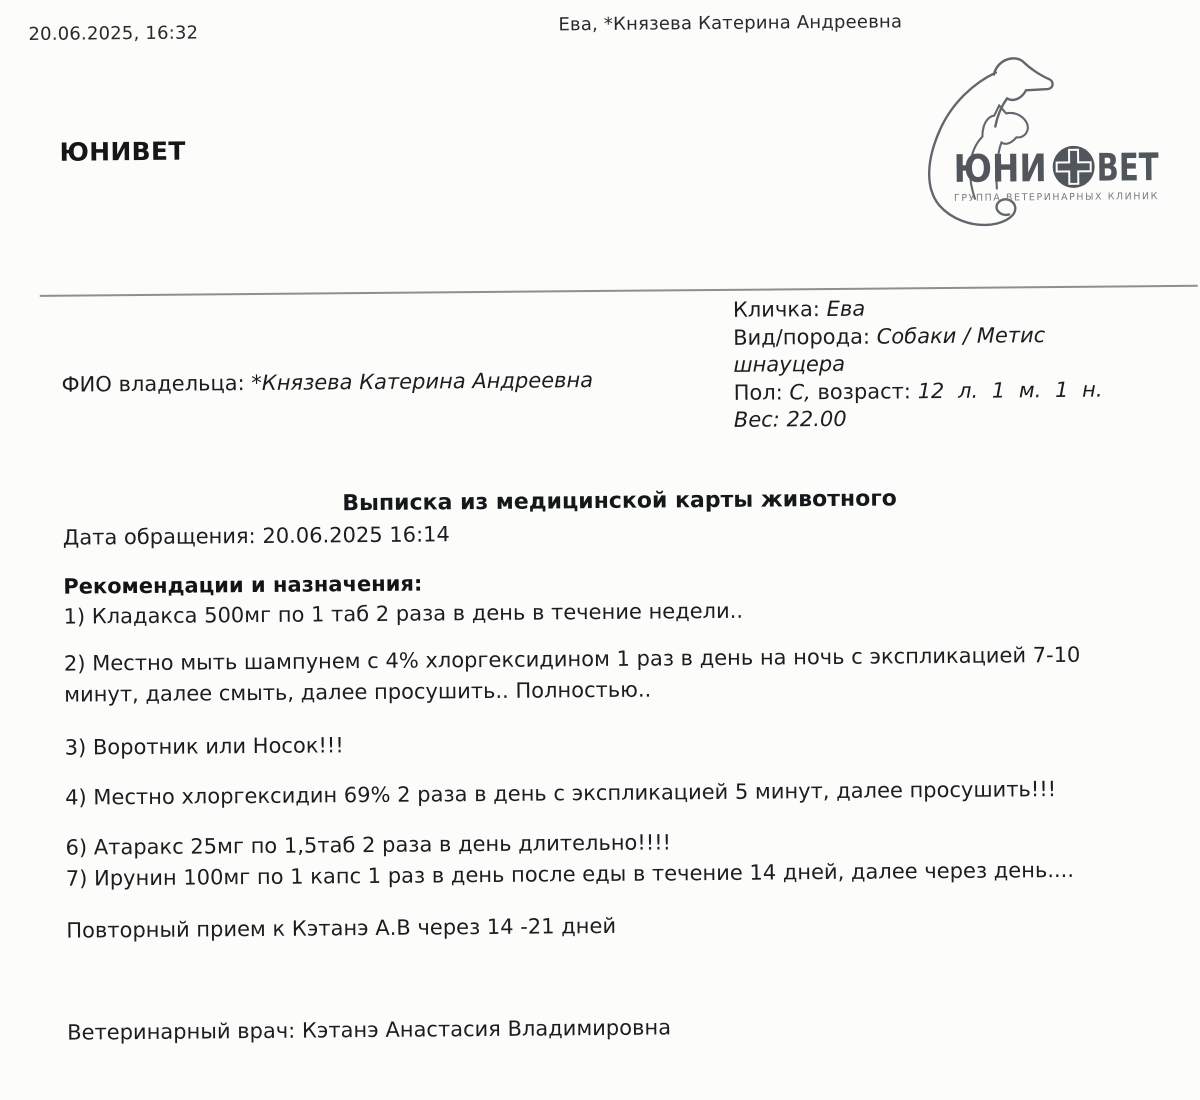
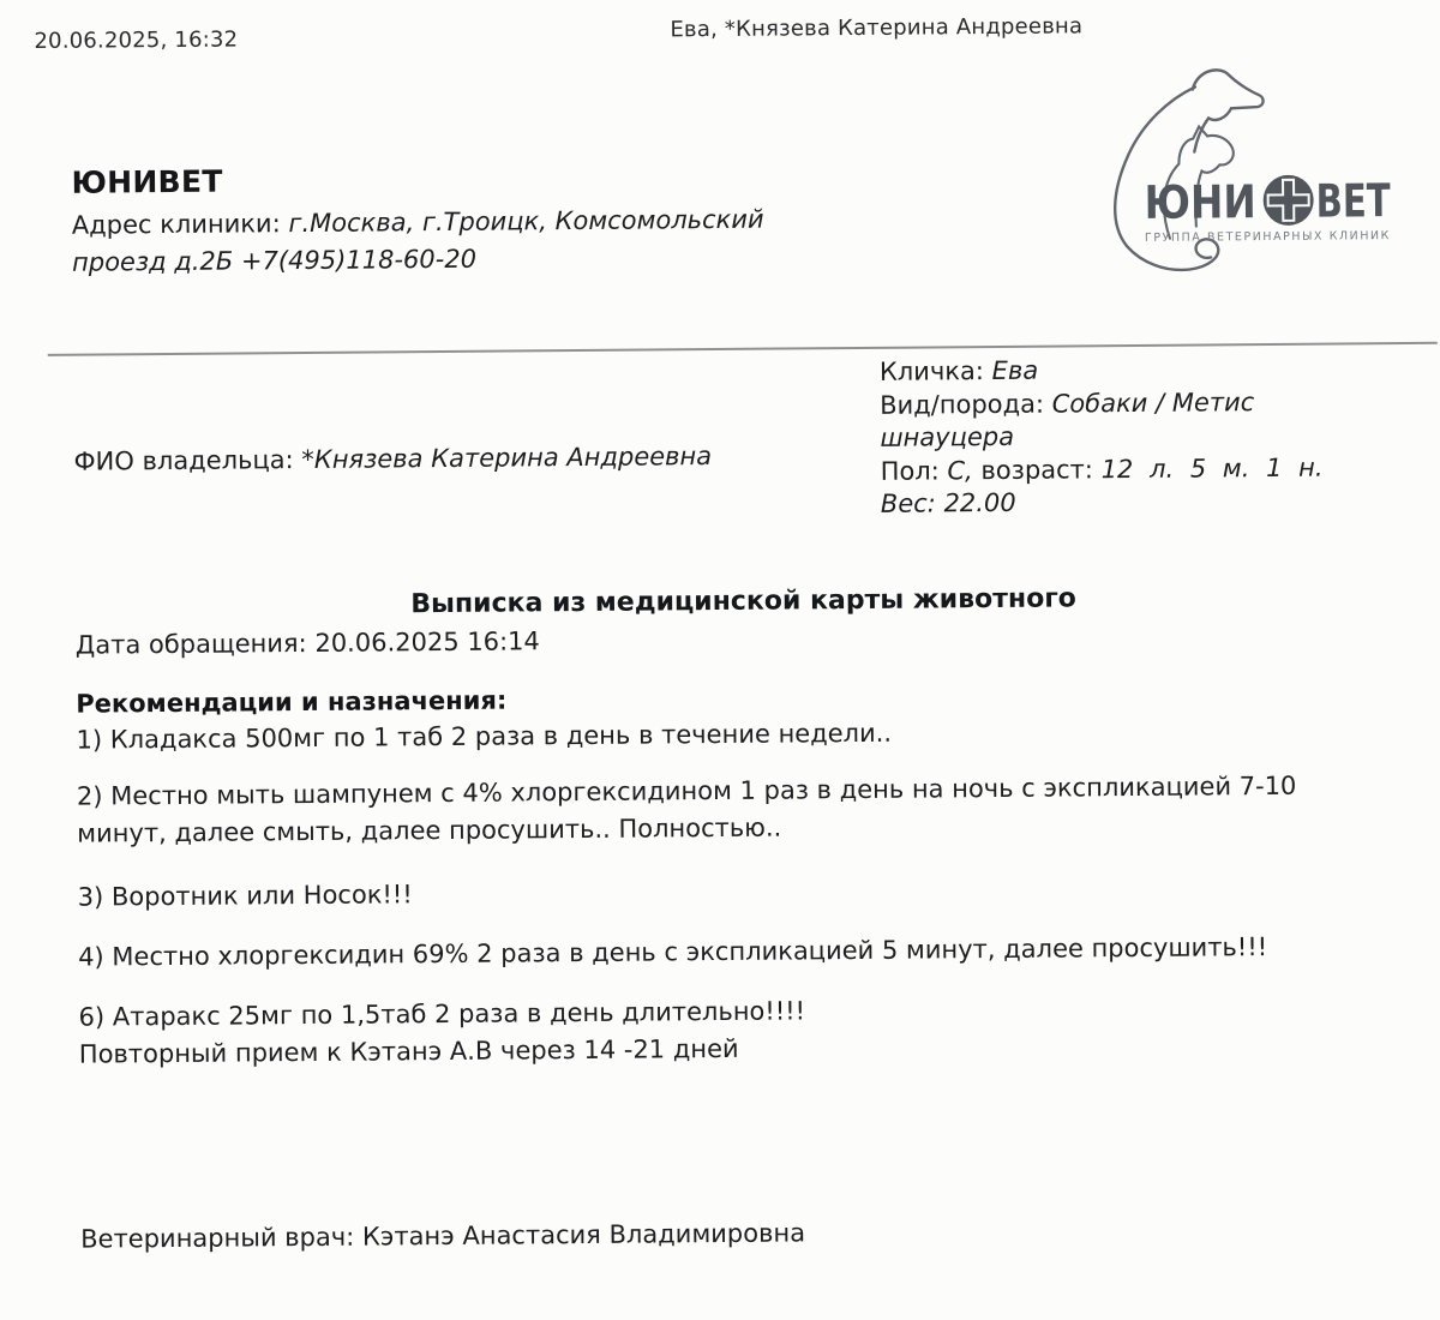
  20.06.2025, 16:32
  Ева, *Князева Катерина Андреевна
  ЮНИВЕТ
+ Адрес клиники: г.Москва, г.Троицк, Комсомольский проезд д.2Б +7(495)118-60-20
  ЮНИ
  ВЕТ
  ГРУППА ВЕТЕРИНАРНЫХ КЛИНИК
  ФИО владельца: *Князева Катерина Андреевна
  Кличка: Ева
  Вид/порода: Собаки / Метис шнауцера
- Пол: С, возраст: 12 л. 1 м. 1 н.
+ Пол: С, возраст: 12 л. 5 м. 1 н.
  Вес: 22.00
  Выписка из медицинской карты животного
  Дата обращения: 20.06.2025 16:14
  Рекомендации и назначения:
  1) Кладакса 500мг по 1 таб 2 раза в день в течение недели..
  2) Местно мыть шампунем с 4% хлоргексидином 1 раз в день на ночь с экспликацией 7-10
  минут, далее смыть, далее просушить.. Полностью..
  3) Воротник или Носок!!!
  4) Местно хлоргексидин 69% 2 раза в день с экспликацией 5 минут, далее просушить!!!
  6) Атаракс 25мг по 1,5таб 2 раза в день длительно!!!!
- 7) Ирунин 100мг по 1 капс 1 раз в день после еды в течение 14 дней, далее через день....
  Повторный прием к Кэтанэ А.В через 14 -21 дней
  Ветеринарный врач: Кэтанэ Анастасия Владимировна
